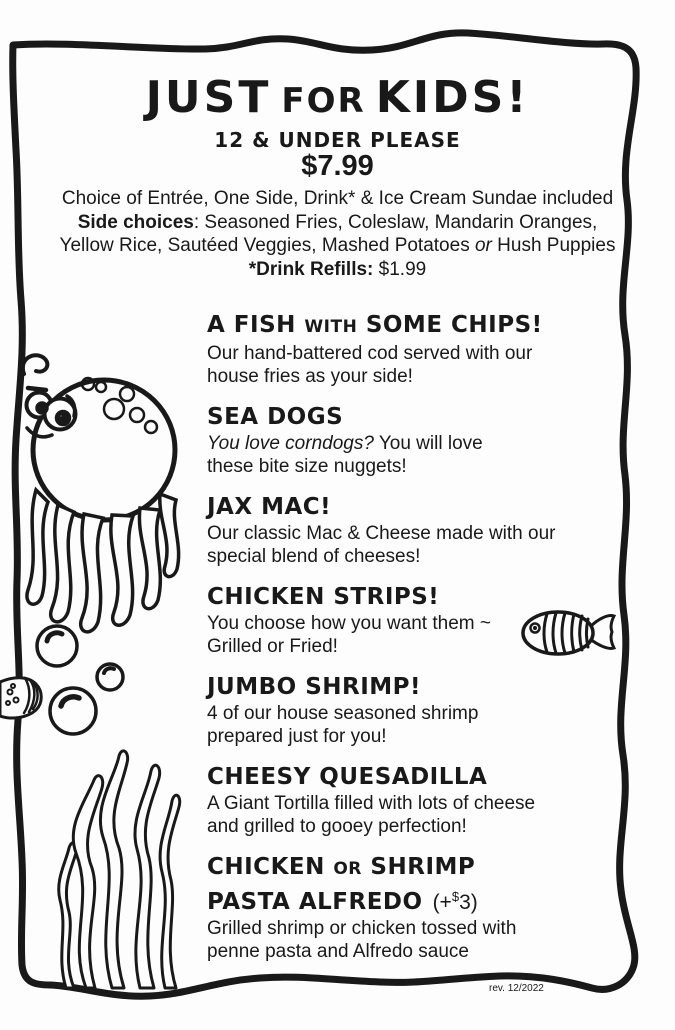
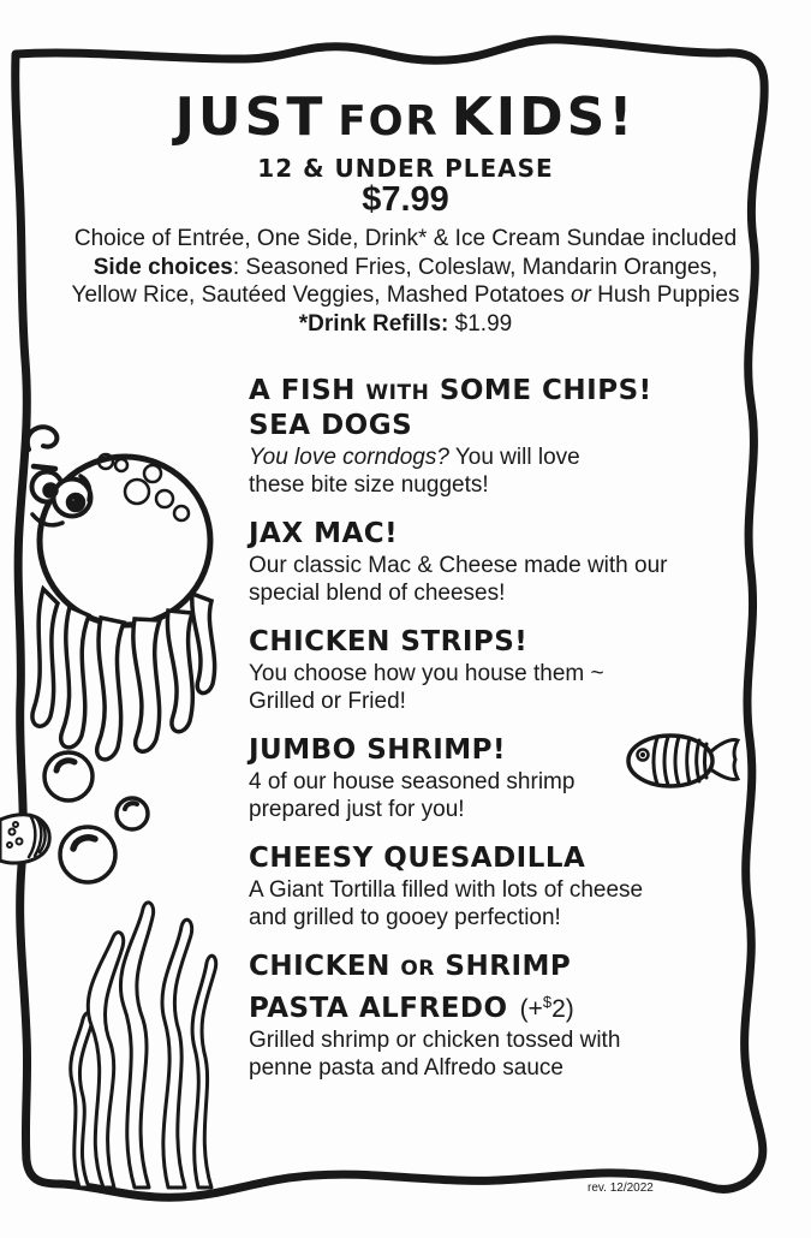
  JUST FOR KIDS!
  12 & UNDER PLEASE
  $7.99
  Choice of Entrée, One Side, Drink* & Ice Cream Sundae included
  Side choices: Seasoned Fries, Coleslaw, Mandarin Oranges,
  Yellow Rice, Sautéed Veggies, Mashed Potatoes or Hush Puppies
  *Drink Refills: $1.99
  A FISH WITH SOME CHIPS!
- Our hand-battered cod served with our
- house fries as your side!
  SEA DOGS
  You love corndogs? You will love
  these bite size nuggets!
  JAX MAC!
  Our classic Mac & Cheese made with our
  special blend of cheeses!
  CHICKEN STRIPS!
- You choose how you want them ~
+ You choose how you house them ~
  Grilled or Fried!
  JUMBO SHRIMP!
  4 of our house seasoned shrimp
  prepared just for you!
  CHEESY QUESADILLA
  A Giant Tortilla filled with lots of cheese
  and grilled to gooey perfection!
  CHICKEN OR SHRIMP
- PASTA ALFREDO (+$3)
+ PASTA ALFREDO (+$2)
  Grilled shrimp or chicken tossed with
  penne pasta and Alfredo sauce
  rev. 12/2022
